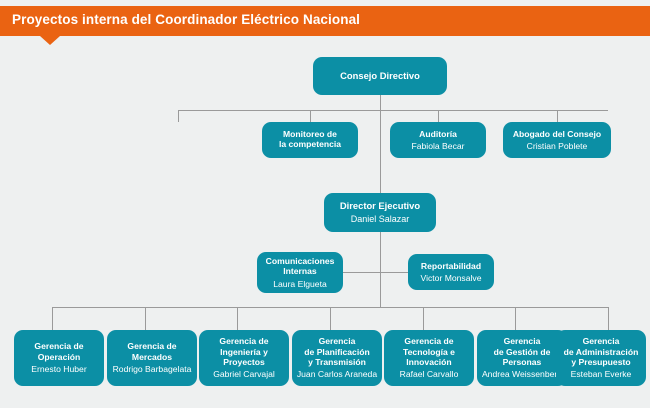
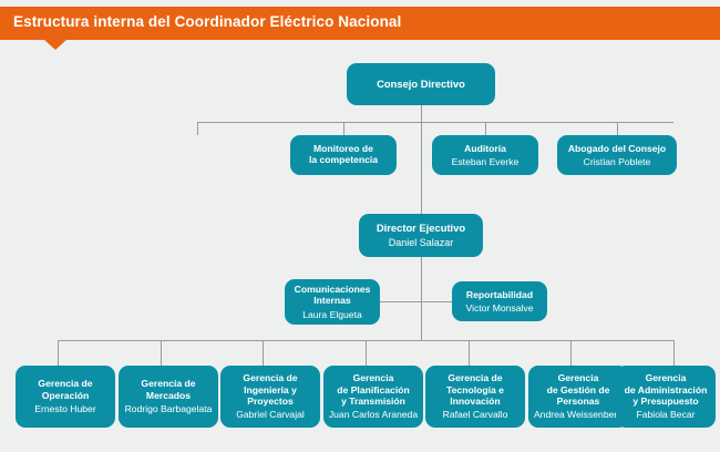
- Proyectos interna del Coordinador Eléctrico Nacional
+ Estructura interna del Coordinador Eléctrico Nacional
  Consejo Directivo
  Monitoreo de
  la competencia
  Auditoría
- Fabiola Becar
+ Esteban Everke
  Abogado del Consejo
  Cristian Poblete
  Director Ejecutivo
  Daniel Salazar
  Comunicaciones
  Internas
  Laura Elgueta
  Reportabilidad
  Victor Monsalve
  Gerencia de
  Operación
  Ernesto Huber
  Gerencia de
  Mercados
  Rodrigo Barbagelata
  Gerencia de
  Ingeniería y Proyectos
  Gabriel Carvajal
  Gerencia
  de Planificación
  y Transmisión
  Juan Carlos Araneda
  Gerencia de
  Tecnología e
  Innovación
  Rafael Carvallo
  Gerencia
  de Gestión de
  Personas
  Andrea Weissenbe
  Gerencia
  de Administración
  y Presupuesto
- Esteban Everke
+ Fabiola Becar
